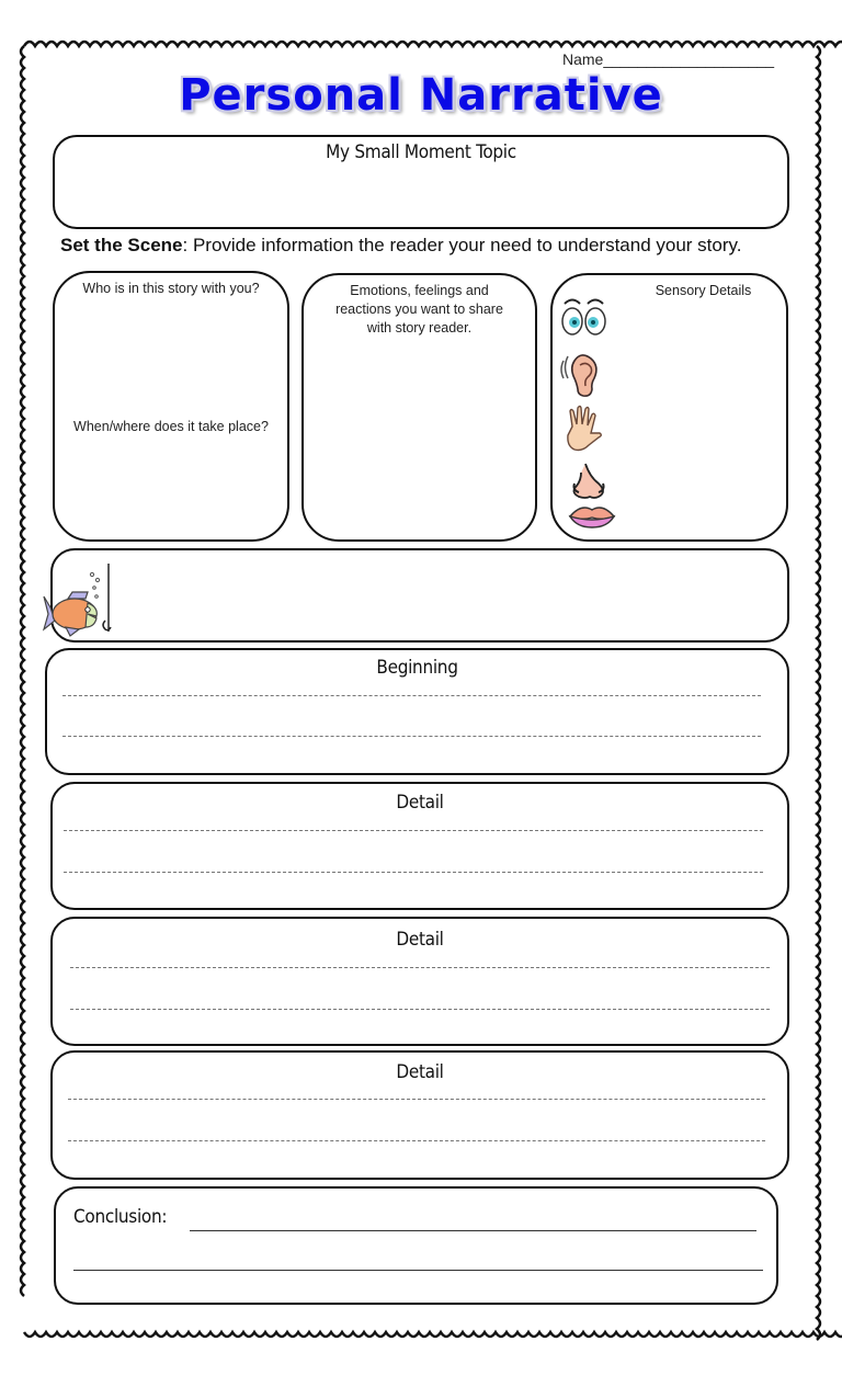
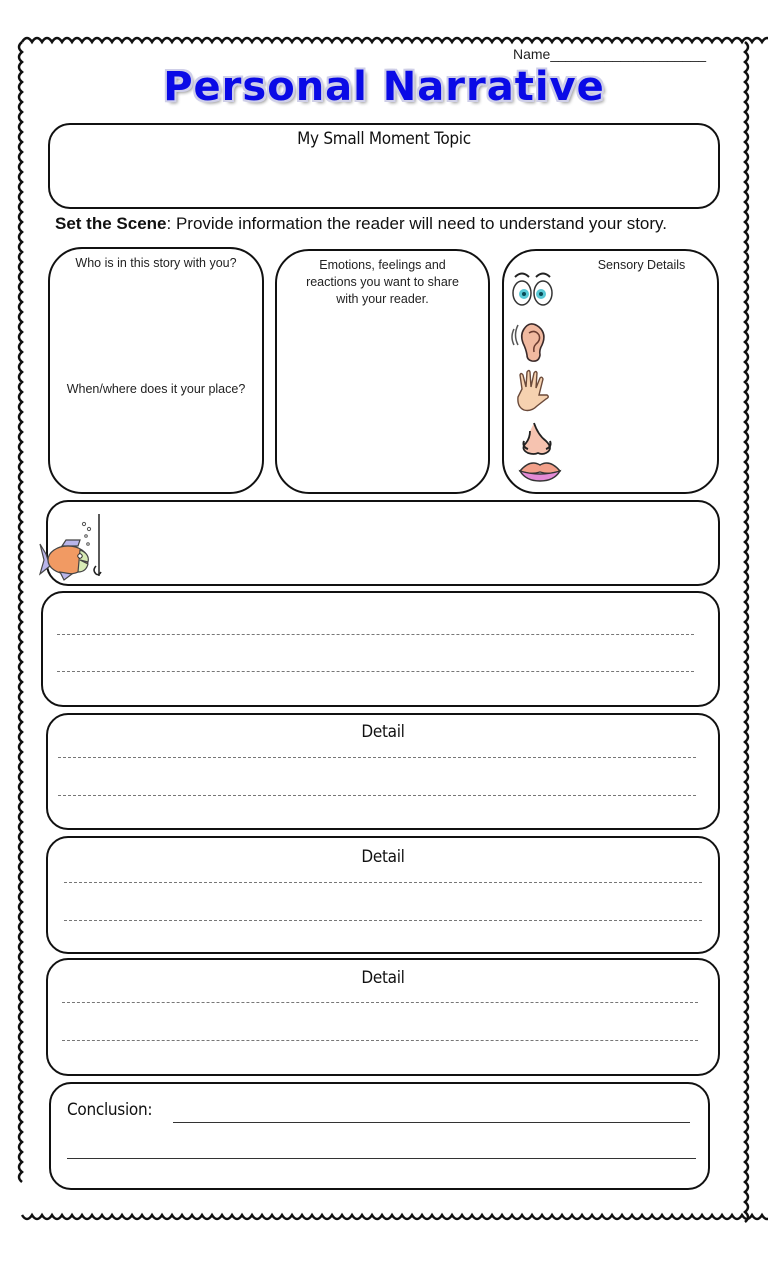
  Name____________________
  Personal Narrative
  My Small Moment Topic
- Set the Scene: Provide information the reader your need to understand your story.
+ Set the Scene: Provide information the reader will need to understand your story.
  Who is in this story with you?
- When/where does it take place?
+ When/where does it your place?
- Emotions, feelings and reactions you want to share with story reader.
+ Emotions, feelings and reactions you want to share with your reader.
  Sensory Details
- Beginning
  Detail
  Detail
  Detail
  Conclusion:
